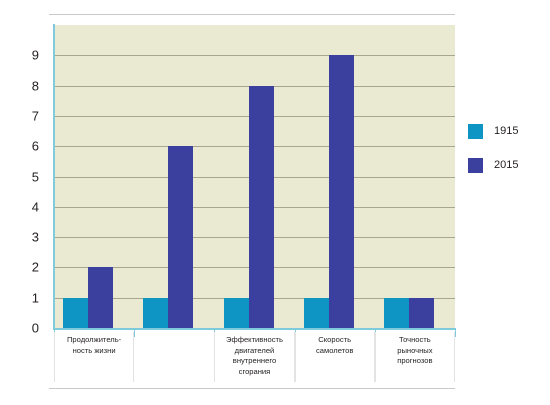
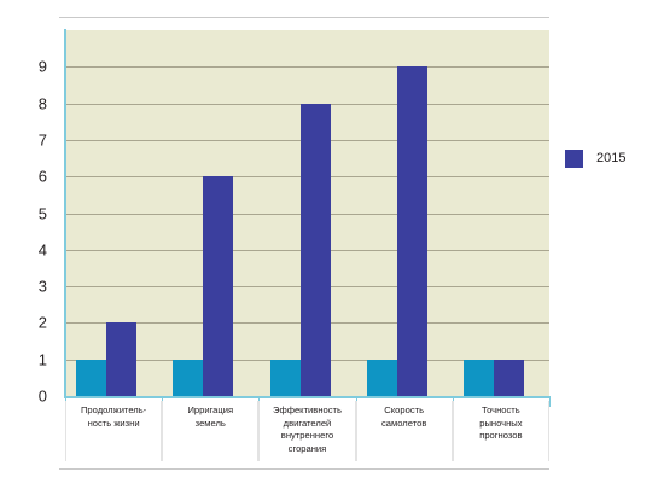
  0
  1
  2
  3
  4
  5
  6
  7
  8
  9
  Продолжитель-
  ность жизни
+ Ирригация
+ земель
  Эффективность
  двигателей
  внутреннего
  сгорания
  Скорость
  самолетов
  Точность
  рыночных
  прогнозов
- 1915
  2015
